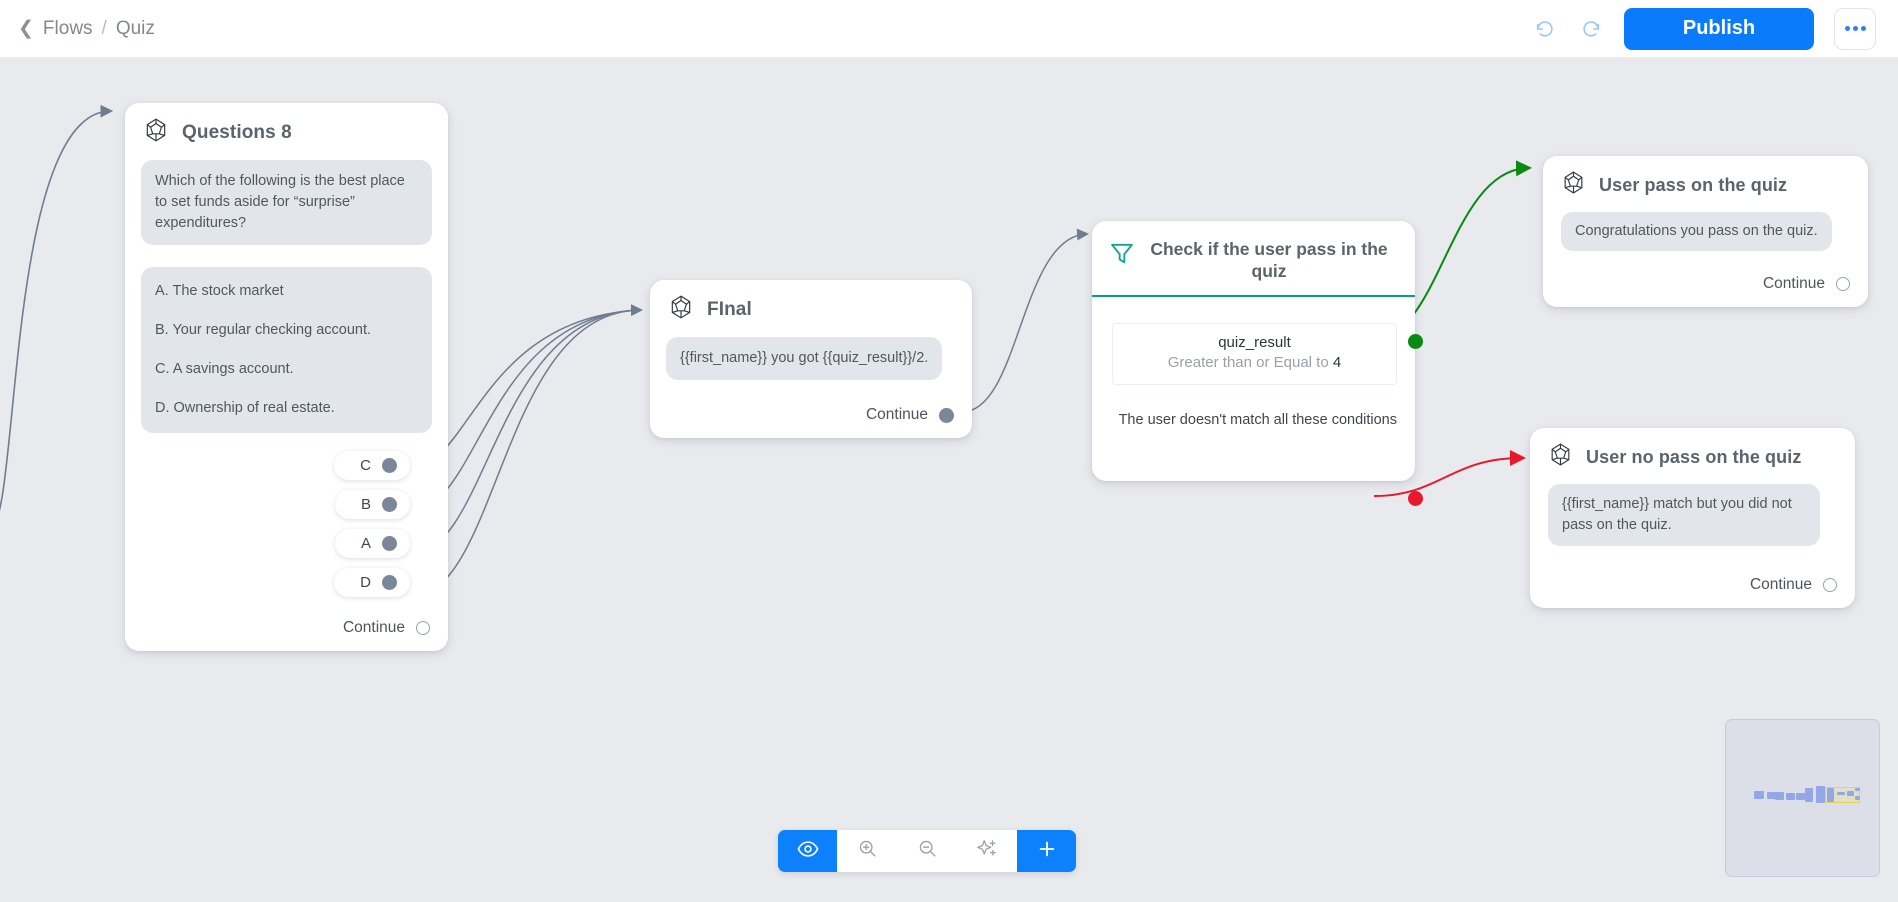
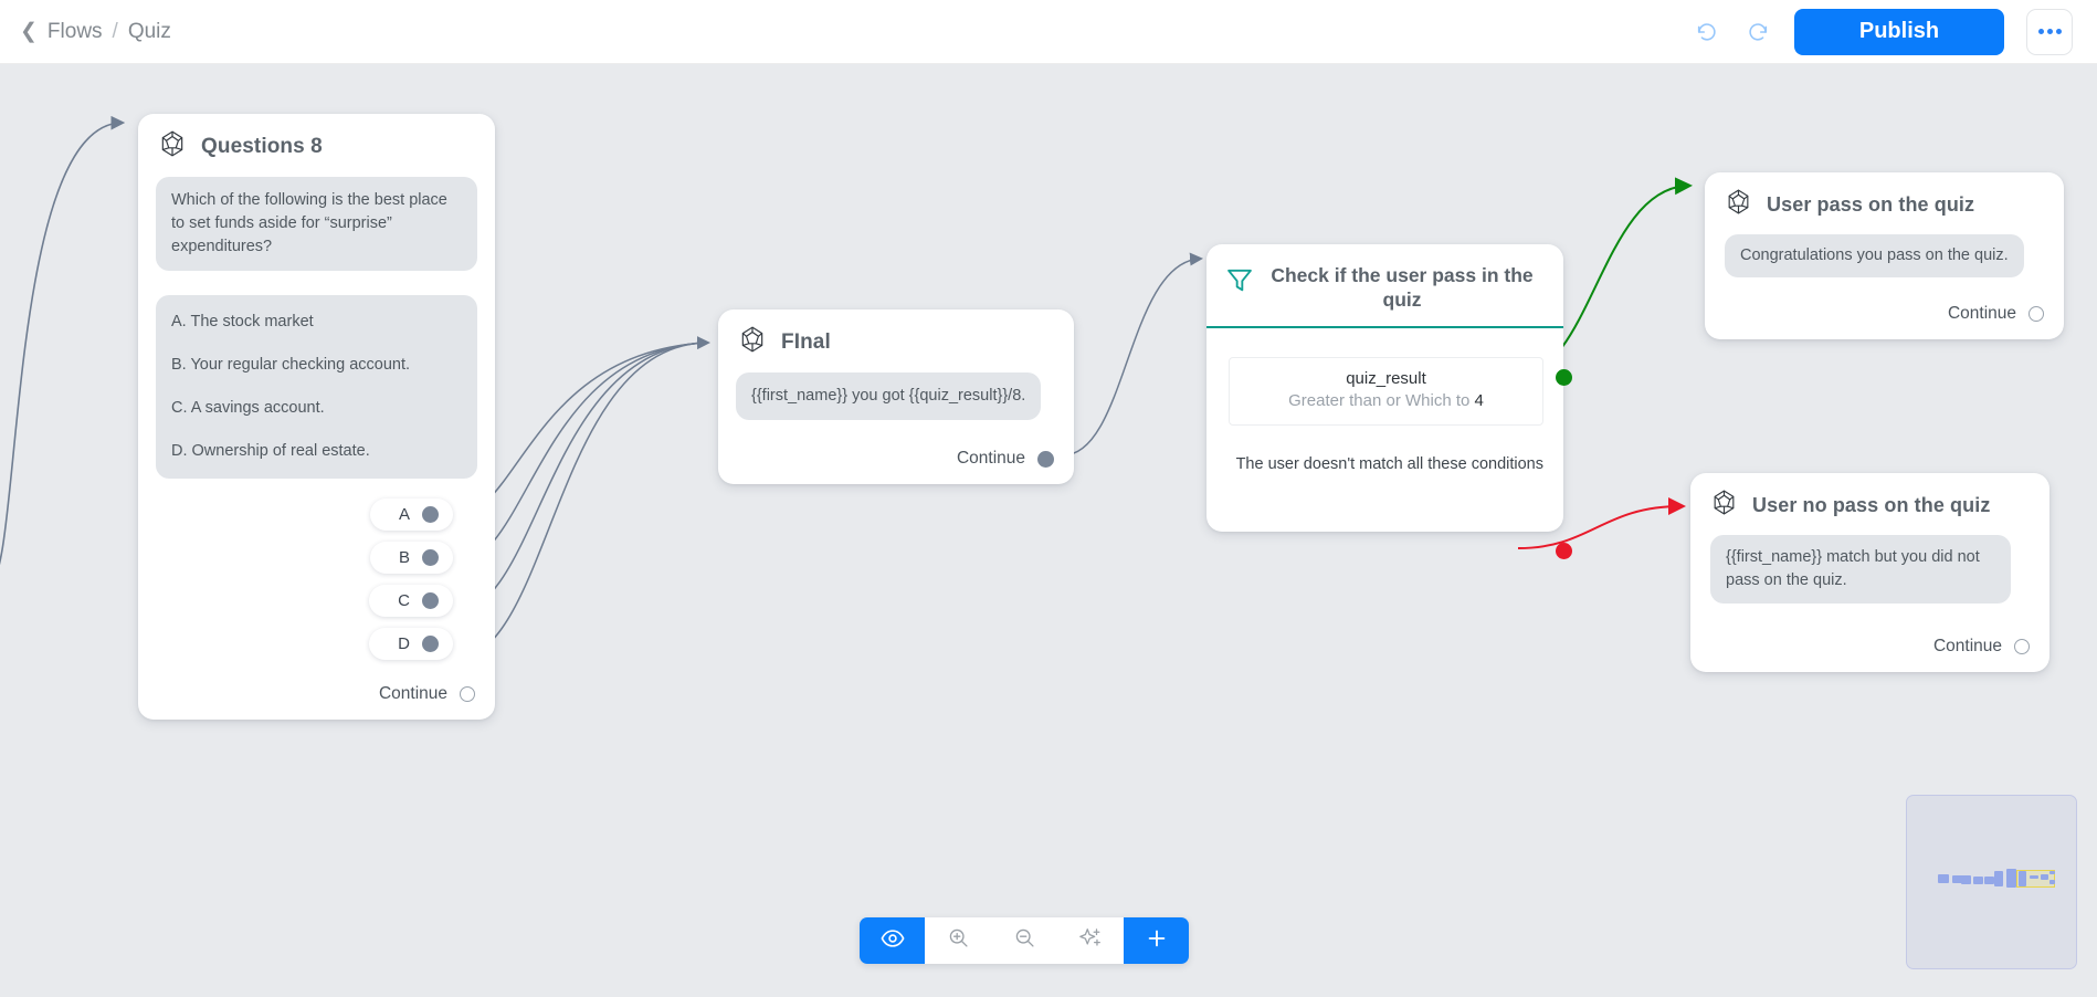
  ❮
  Flows
  /
  Quiz
  Publish
  Questions 8
  Which of the following is the best place to set funds aside for “surprise” expenditures?
  A. The stock market
  B. Your regular checking account.
  C. A savings account.
  D. Ownership of real estate.
- C
+ A
  B
- A
+ C
  D
  Continue
  FInal
- {{first_name}} you got {{quiz_result}}/2.
+ {{first_name}} you got {{quiz_result}}/8.
  Continue
  Check if the user pass in the quiz
  quiz_result
- Greater than or Equal to 4
+ Greater than or Which to 4
  The user doesn't match all these conditions
  User pass on the quiz
  Congratulations you pass on the quiz.
  Continue
  User no pass on the quiz
  {{first_name}} match but you did not pass on the quiz.
  Continue
